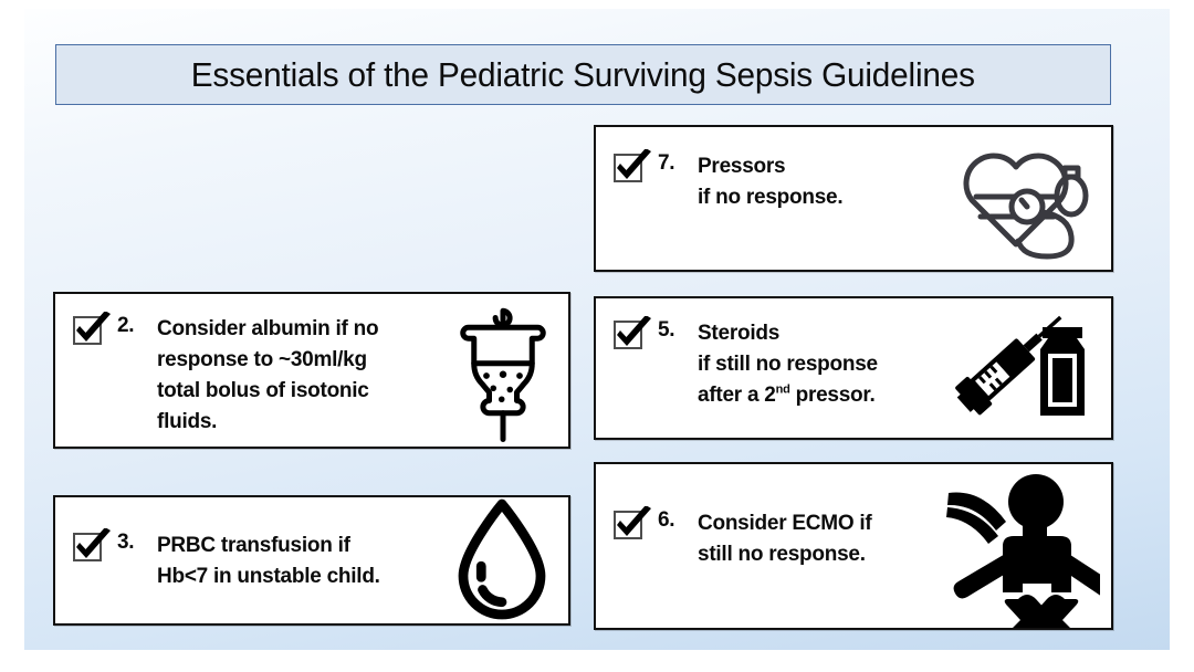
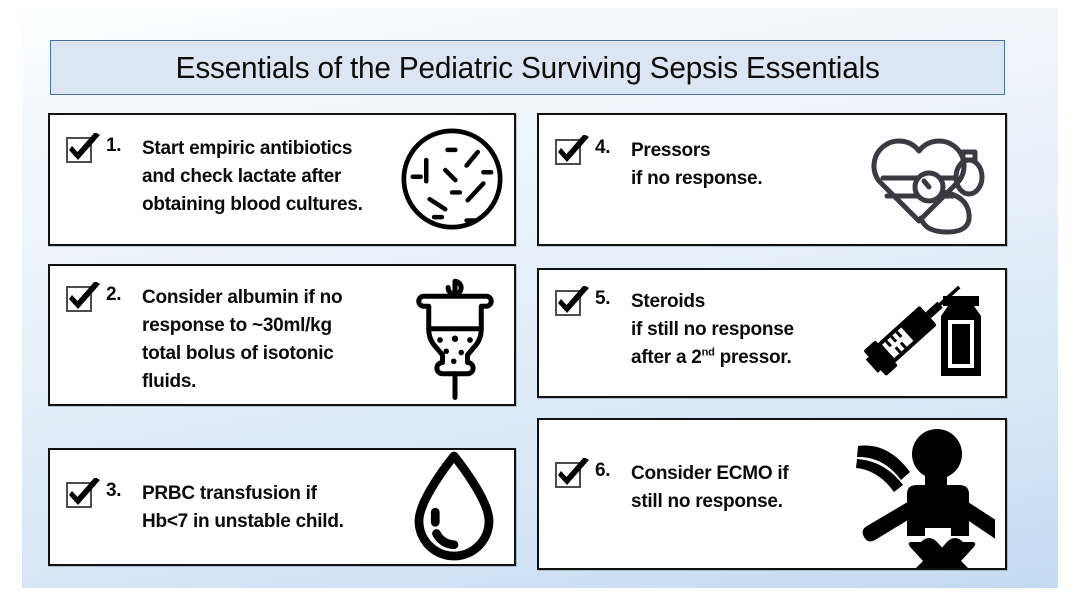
- Essentials of the Pediatric Surviving Sepsis Guidelines
+ Essentials of the Pediatric Surviving Sepsis Essentials
+ 1.
+ Start empiric antibiotics
+ and check lactate after
+ obtaining blood cultures.
  2.
  Consider albumin if no
  response to ~30ml/kg
  total bolus of isotonic
  fluids.
  3.
  PRBC transfusion if
  Hb<7 in unstable child.
- 7.
+ 4.
  Pressors
  if no response.
  5.
  Steroids
  if still no response
  after a 2nd pressor.
  6.
  Consider ECMO if
  still no response.
